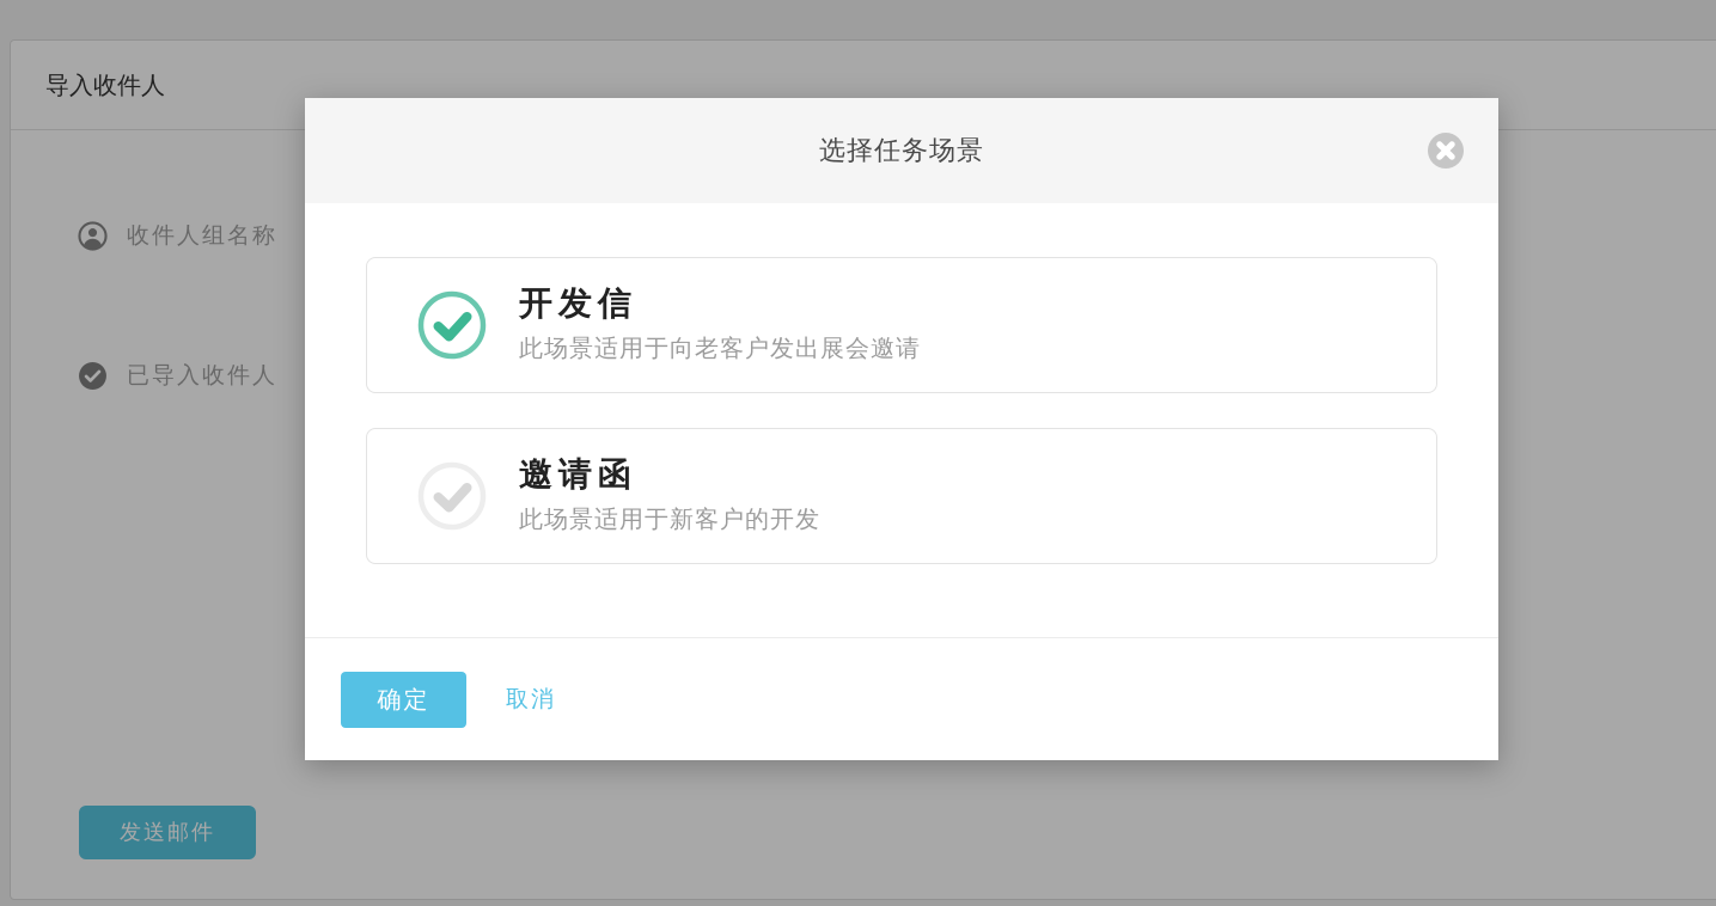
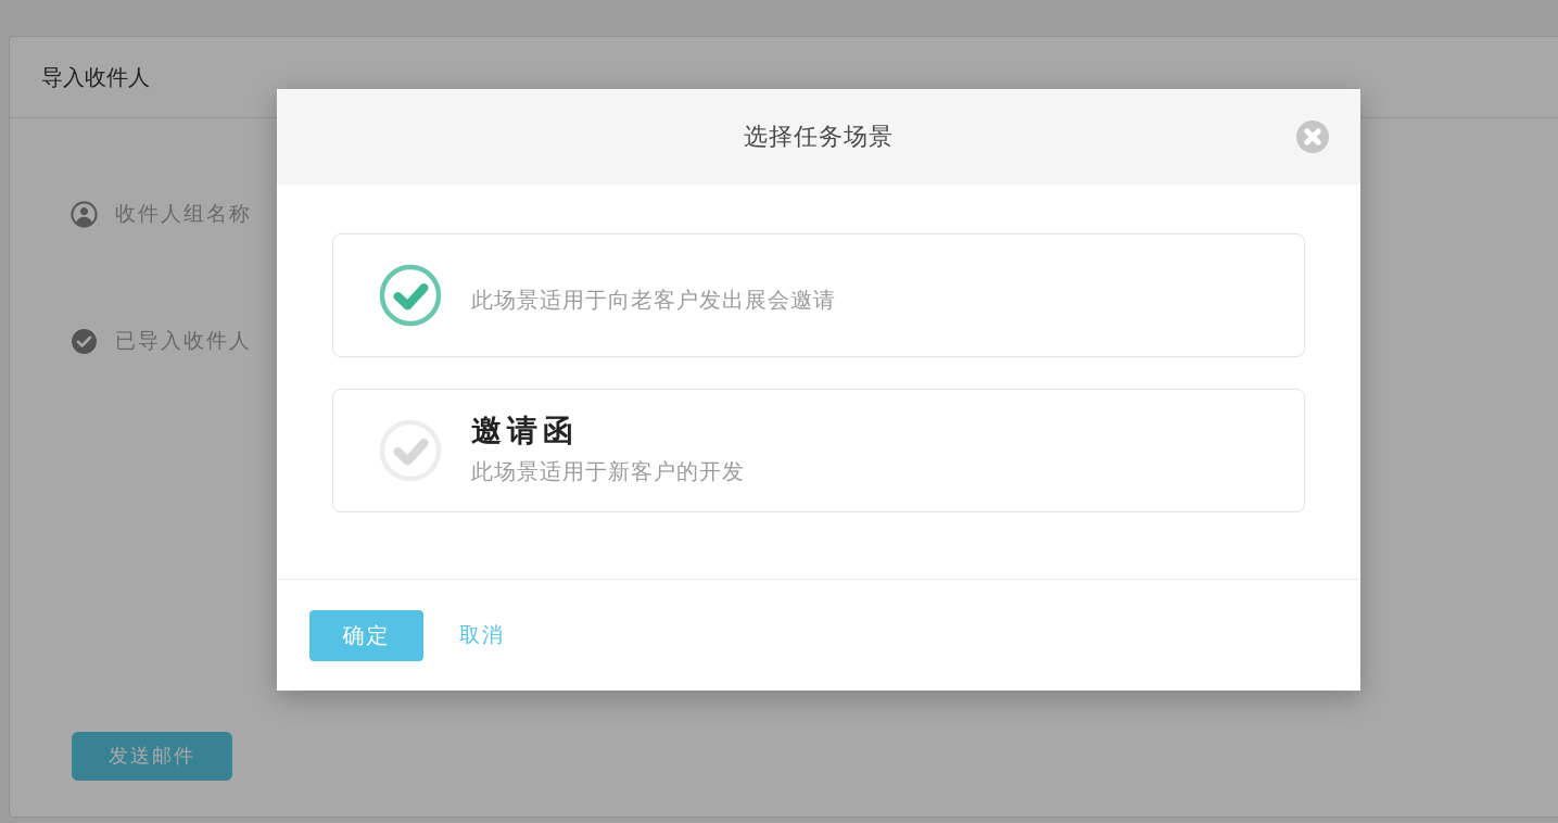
  导入收件人
  收件人组名称
  已导入收件人
  发送邮件
  选择任务场景
- 开发信
  此场景适用于向老客户发出展会邀请
  邀请函
  此场景适用于新客户的开发
  确定
  取消
